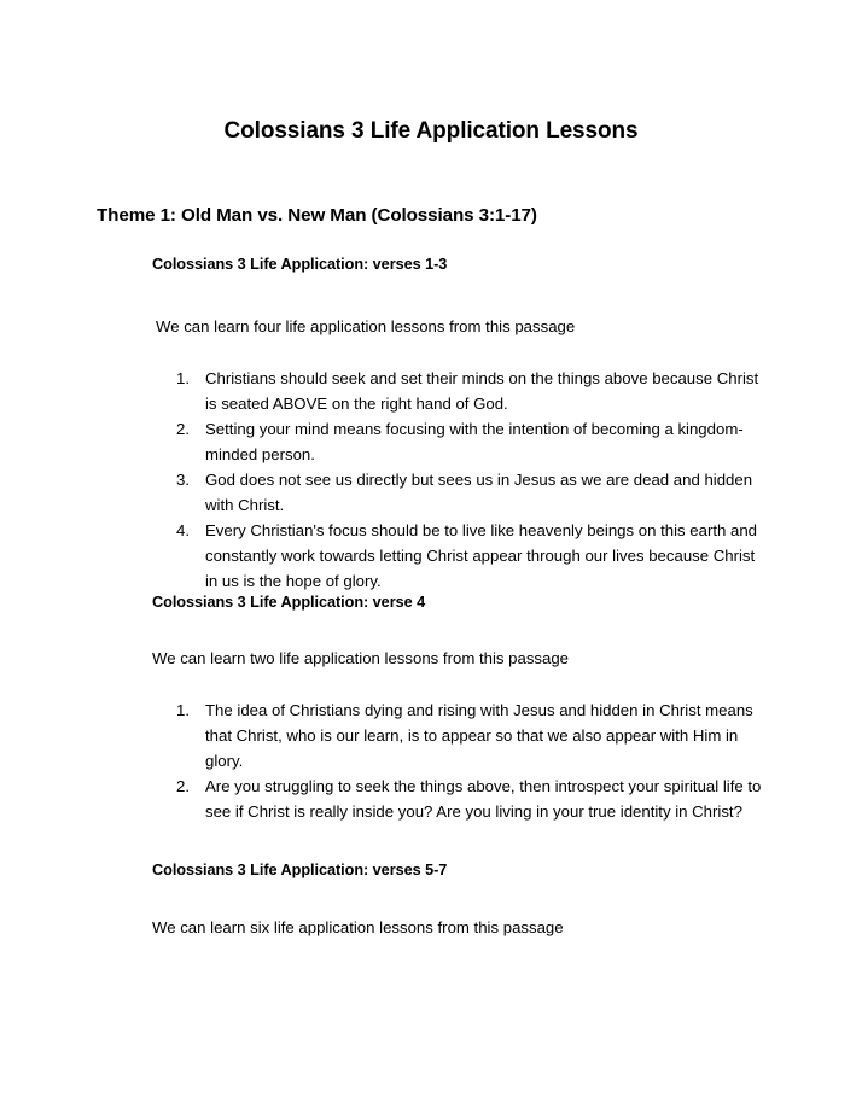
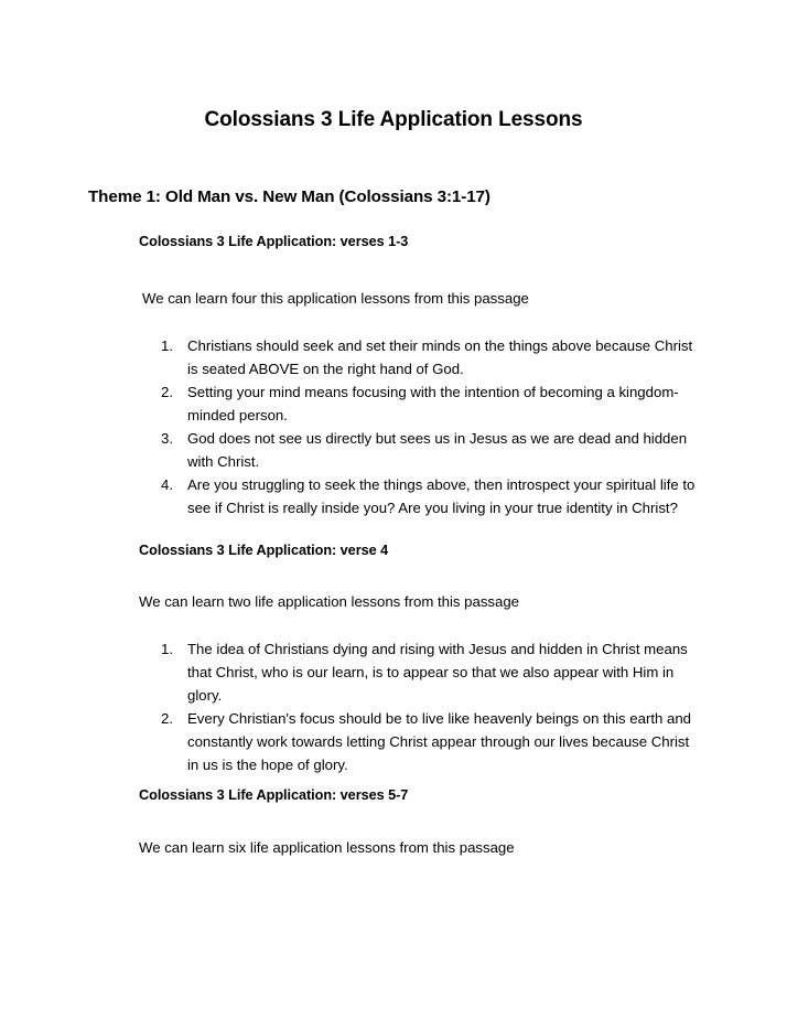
  Colossians 3 Life Application Lessons
  Theme 1: Old Man vs. New Man (Colossians 3:1-17)
  Colossians 3 Life Application: verses 1-3
- We can learn four life application lessons from this passage
+ We can learn four this application lessons from this passage
  1.
  Christians should seek and set their minds on the things above because Christ is seated ABOVE on the right hand of God.
  2.
  Setting your mind means focusing with the intention of becoming a kingdom-minded person.
  3.
  God does not see us directly but sees us in Jesus as we are dead and hidden with Christ.
  4.
- Every Christian's focus should be to live like heavenly beings on this earth and constantly work towards letting Christ appear through our lives because Christ in us is the hope of glory.
+ Are you struggling to seek the things above, then introspect your spiritual life to see if Christ is really inside you? Are you living in your true identity in Christ?
  Colossians 3 Life Application: verse 4
  We can learn two life application lessons from this passage
  1.
  The idea of Christians dying and rising with Jesus and hidden in Christ means that Christ, who is our learn, is to appear so that we also appear with Him in glory.
  2.
- Are you struggling to seek the things above, then introspect your spiritual life to see if Christ is really inside you? Are you living in your true identity in Christ?
+ Every Christian's focus should be to live like heavenly beings on this earth and constantly work towards letting Christ appear through our lives because Christ in us is the hope of glory.
  Colossians 3 Life Application: verses 5-7
  We can learn six life application lessons from this passage
